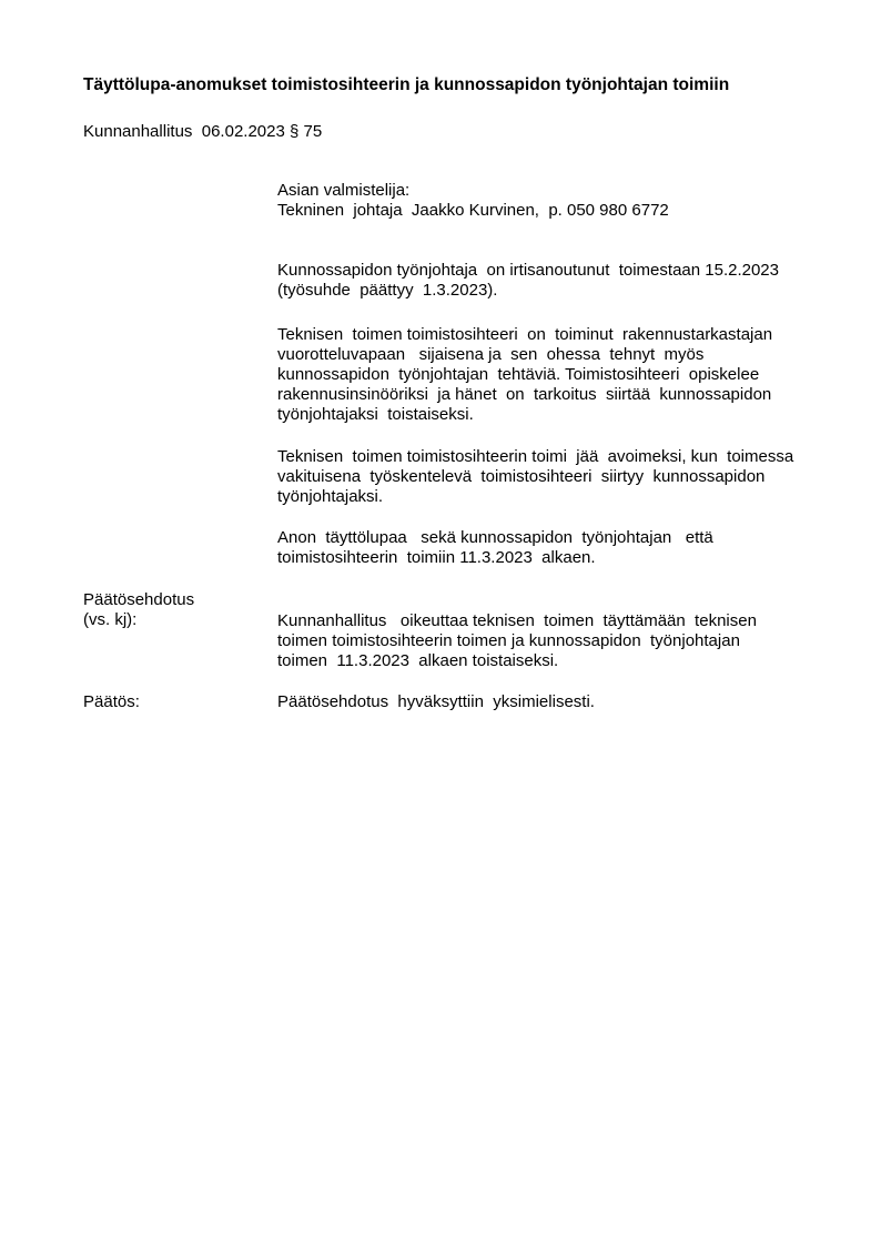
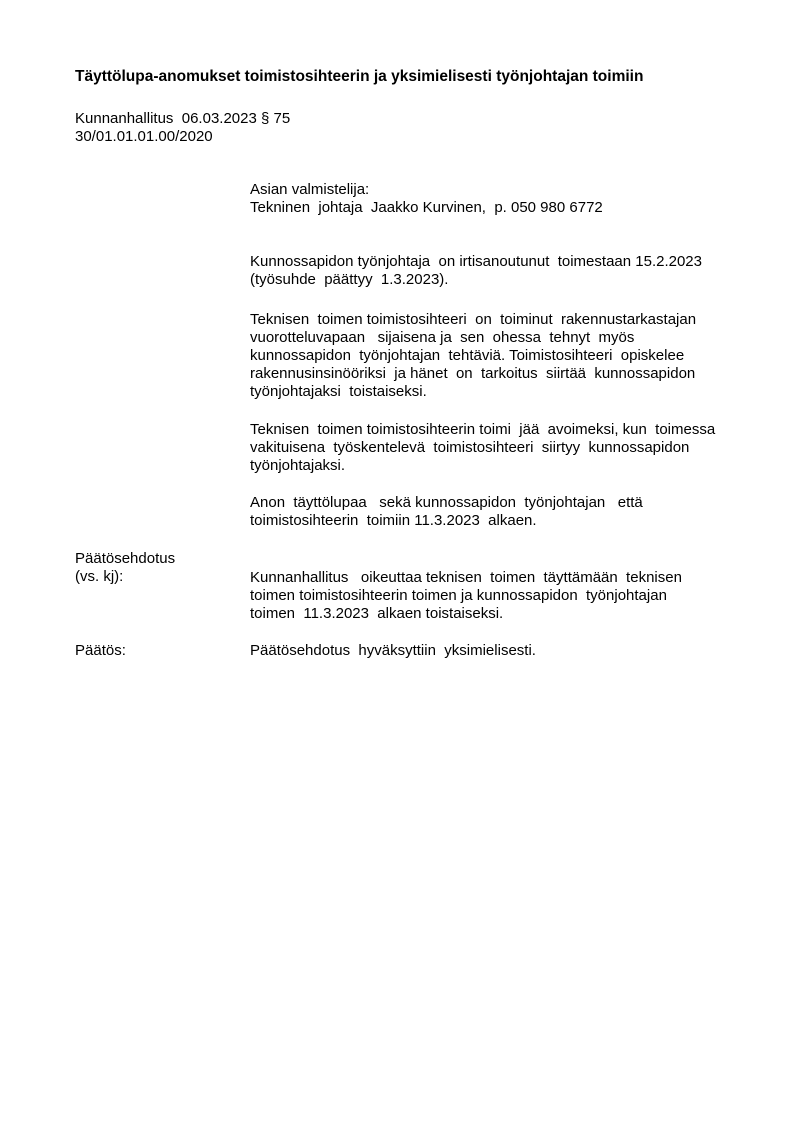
- Täyttölupa-anomukset toimistosihteerin ja kunnossapidon työnjohtajan toimiin
+ Täyttölupa-anomukset toimistosihteerin ja yksimielisesti työnjohtajan toimiin
- Kunnanhallitus 06.02.2023 § 75
+ Kunnanhallitus 06.03.2023 § 75
+ 30/01.01.01.00/2020
  Asian valmistelija:
  Tekninen johtaja Jaakko Kurvinen, p. 050 980 6772
  Kunnossapidon työnjohtaja on irtisanoutunut toimestaan 15.2.2023
  (työsuhde päättyy 1.3.2023).
  Teknisen toimen toimistosihteeri on toiminut rakennustarkastajan
  vuorotteluvapaan sijaisena ja sen ohessa tehnyt myös
  kunnossapidon työnjohtajan tehtäviä. Toimistosihteeri opiskelee
  rakennusinsinööriksi ja hänet on tarkoitus siirtää kunnossapidon
  työnjohtajaksi toistaiseksi.
  Teknisen toimen toimistosihteerin toimi jää avoimeksi, kun toimessa
  vakituisena työskentelevä toimistosihteeri siirtyy kunnossapidon
  työnjohtajaksi.
  Anon täyttölupaa sekä kunnossapidon työnjohtajan että
  toimistosihteerin toimiin 11.3.2023 alkaen.
  Päätösehdotus
  (vs. kj):
  Kunnanhallitus oikeuttaa teknisen toimen täyttämään teknisen
  toimen toimistosihteerin toimen ja kunnossapidon työnjohtajan
  toimen 11.3.2023 alkaen toistaiseksi.
  Päätös:
  Päätösehdotus hyväksyttiin yksimielisesti.
